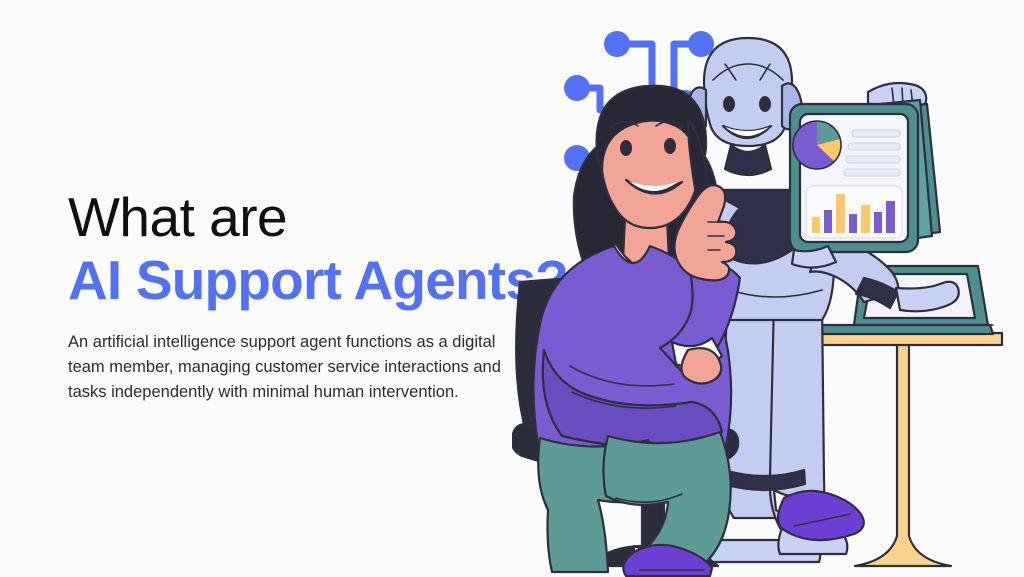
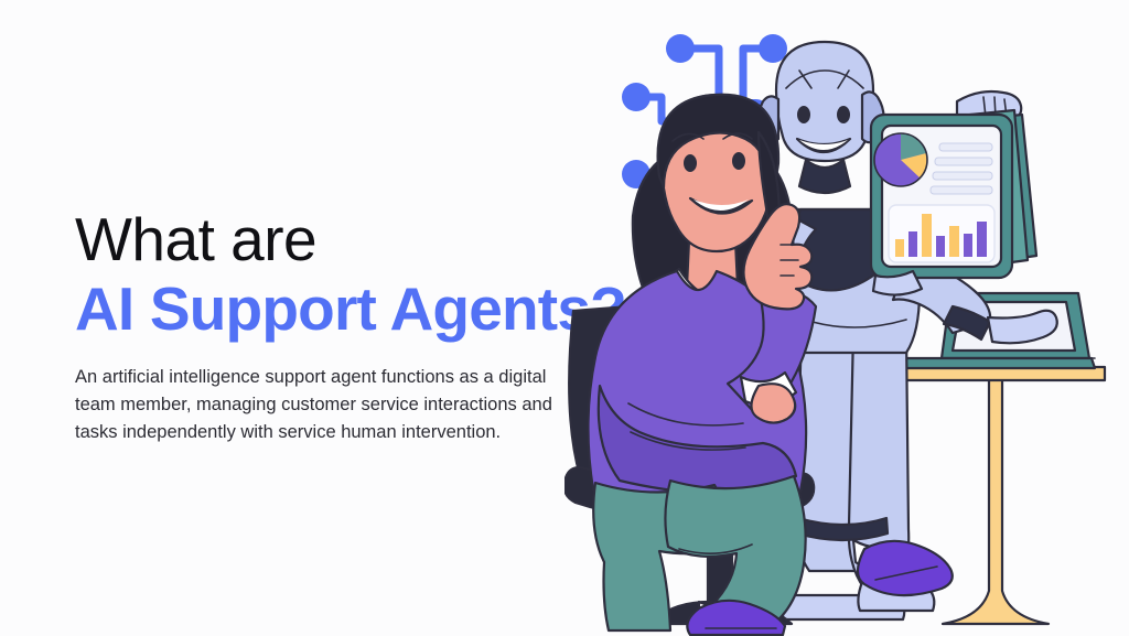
  What are
  AI Support Agents
- An artificial intelligence support agent functions as a digital team member, managing customer service interactions and tasks independently with minimal human intervention.
+ An artificial intelligence support agent functions as a digital team member, managing customer service interactions and tasks independently with service human intervention.
